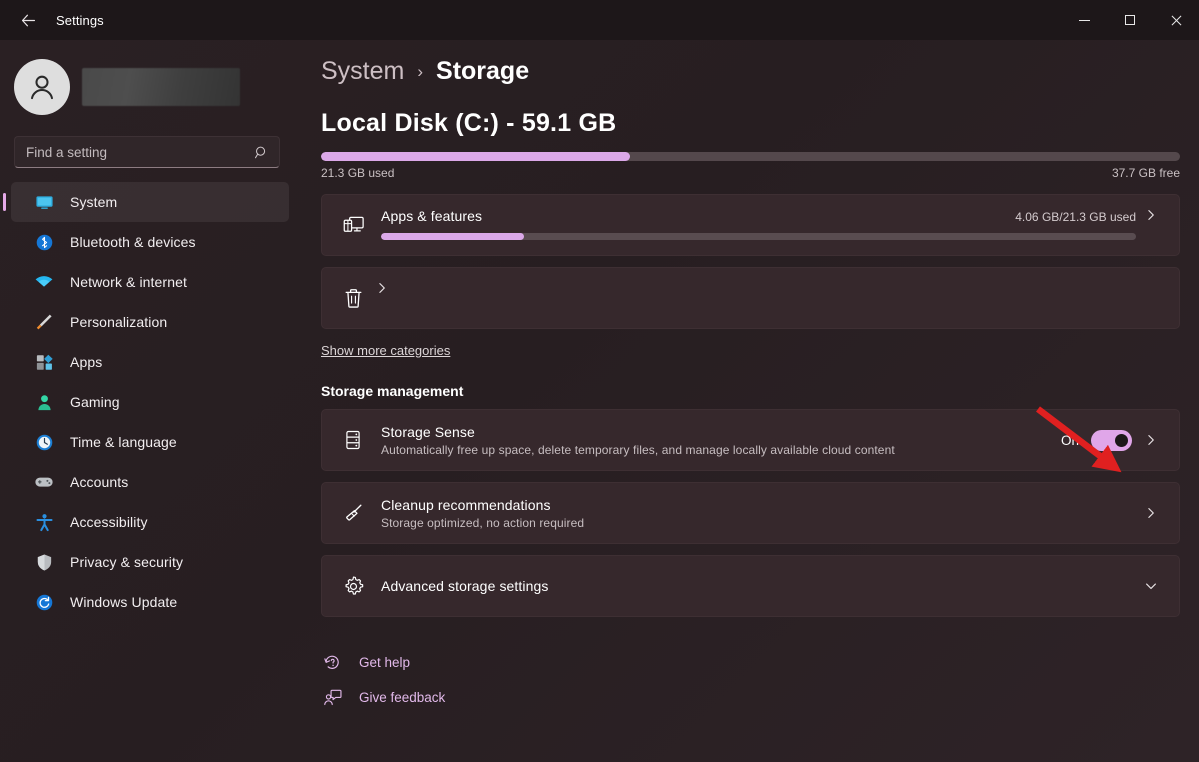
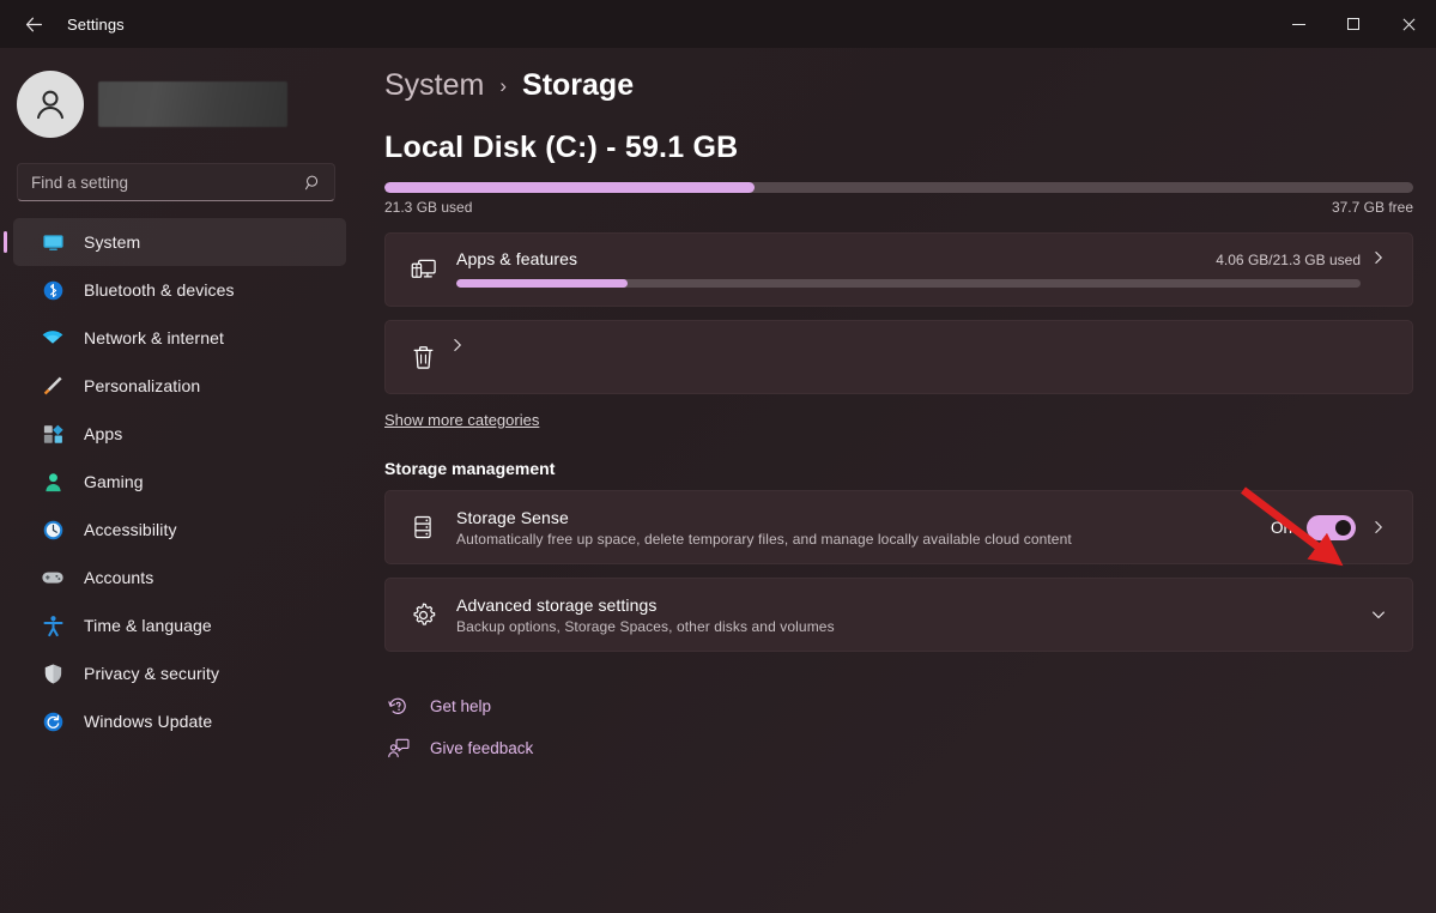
  Settings
  Find a setting
  System
  Bluetooth & devices
  Network & internet
  Personalization
  Apps
  Gaming
- Time & language
+ Accessibility
  Accounts
- Accessibility
+ Time & language
  Privacy & security
  Windows Update
  System
  ›
  Storage
  Local Disk (C:) - 59.1 GB
  21.3 GB used
  37.7 GB free
  Apps & features
  4.06 GB/21.3 GB used
  Show more categories
  Storage management
  Storage Sense
  Automatically free up space, delete temporary files, and manage locally available cloud content
- Cleanup recommendations
- Storage optimized, no action required
  Advanced storage settings
+ Backup options, Storage Spaces, other disks and volumes
  Get help
  Give feedback
